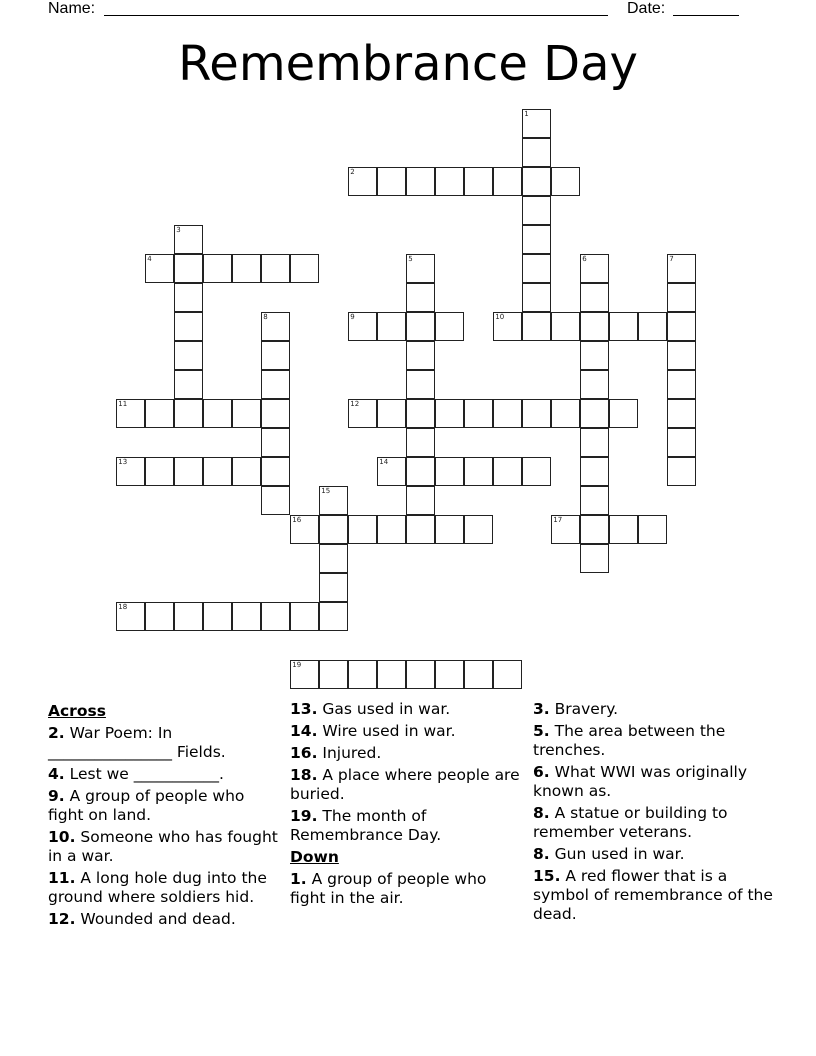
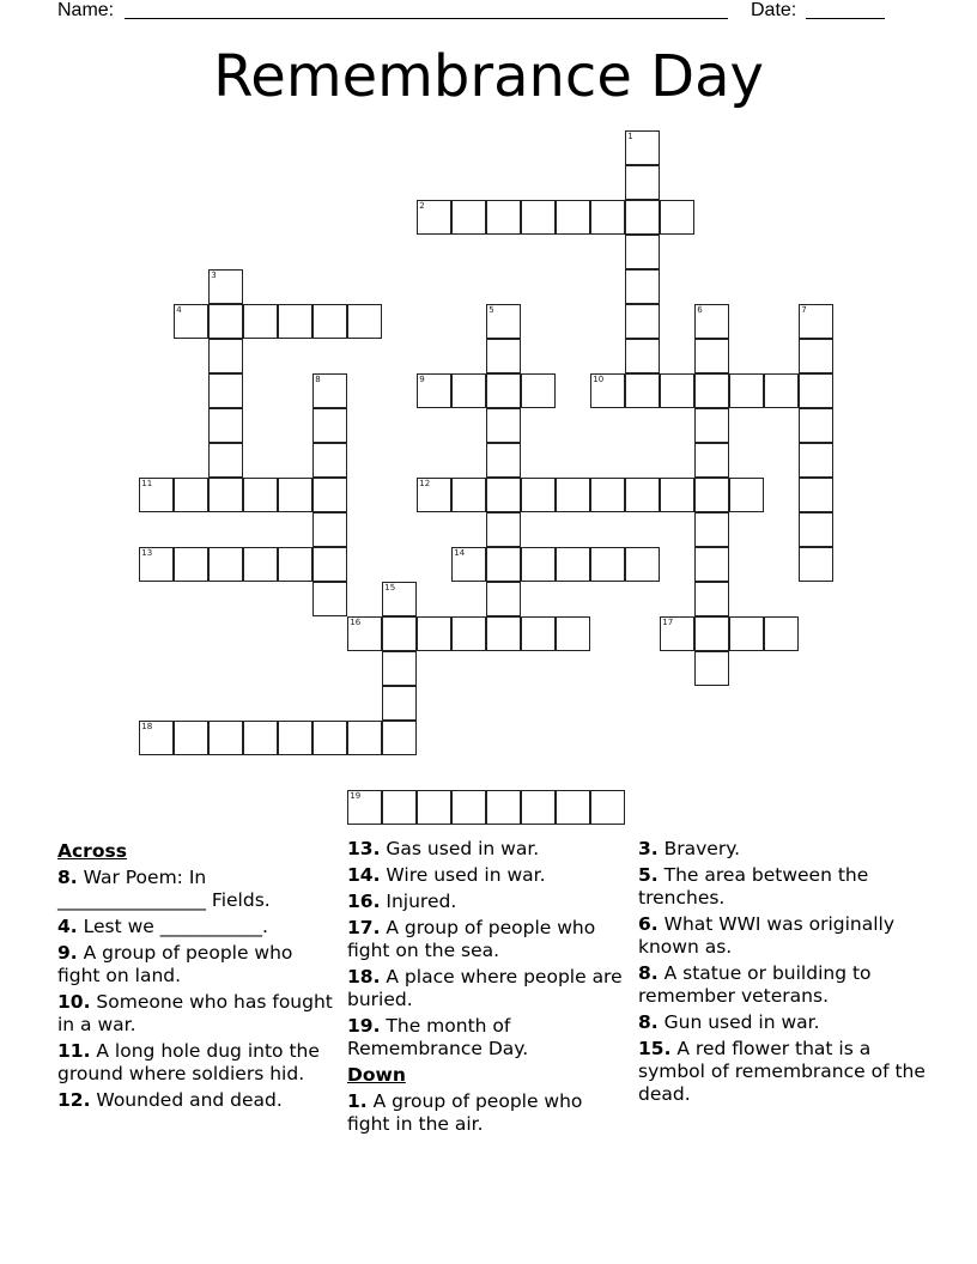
  Name:
  Date:
  Remembrance Day
  1
  2
  3
  4
  5
  6
  7
  8
  9
  10
  11
  12
  13
  14
  15
  16
  17
  18
  19
  Across
- 2. War Poem: In ________________ Fields.
+ 8. War Poem: In ________________ Fields.
  4. Lest we ___________.
  9. A group of people who fight on land.
  10. Someone who has fought in a war.
  11. A long hole dug into the ground where soldiers hid.
  12. Wounded and dead.
  13. Gas used in war.
  14. Wire used in war.
  16. Injured.
+ 17. A group of people who fight on the sea.
  18. A place where people are buried.
  19. The month of Remembrance Day.
  Down
  1. A group of people who fight in the air.
  3. Bravery.
  5. The area between the trenches.
  6. What WWI was originally known as.
  8. A statue or building to remember veterans.
  8. Gun used in war.
  15. A red flower that is a symbol of remembrance of the dead.
